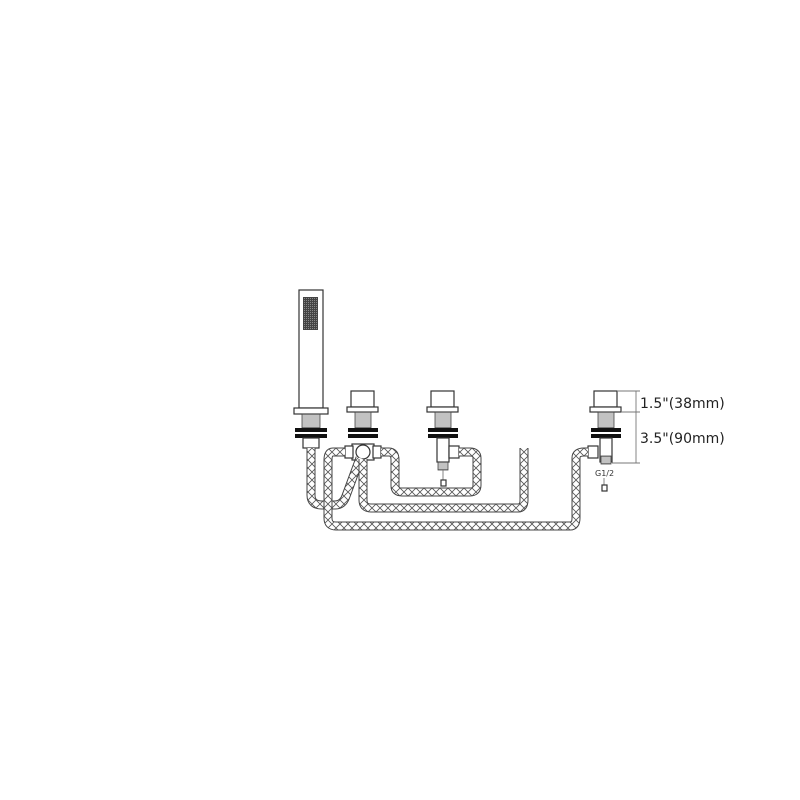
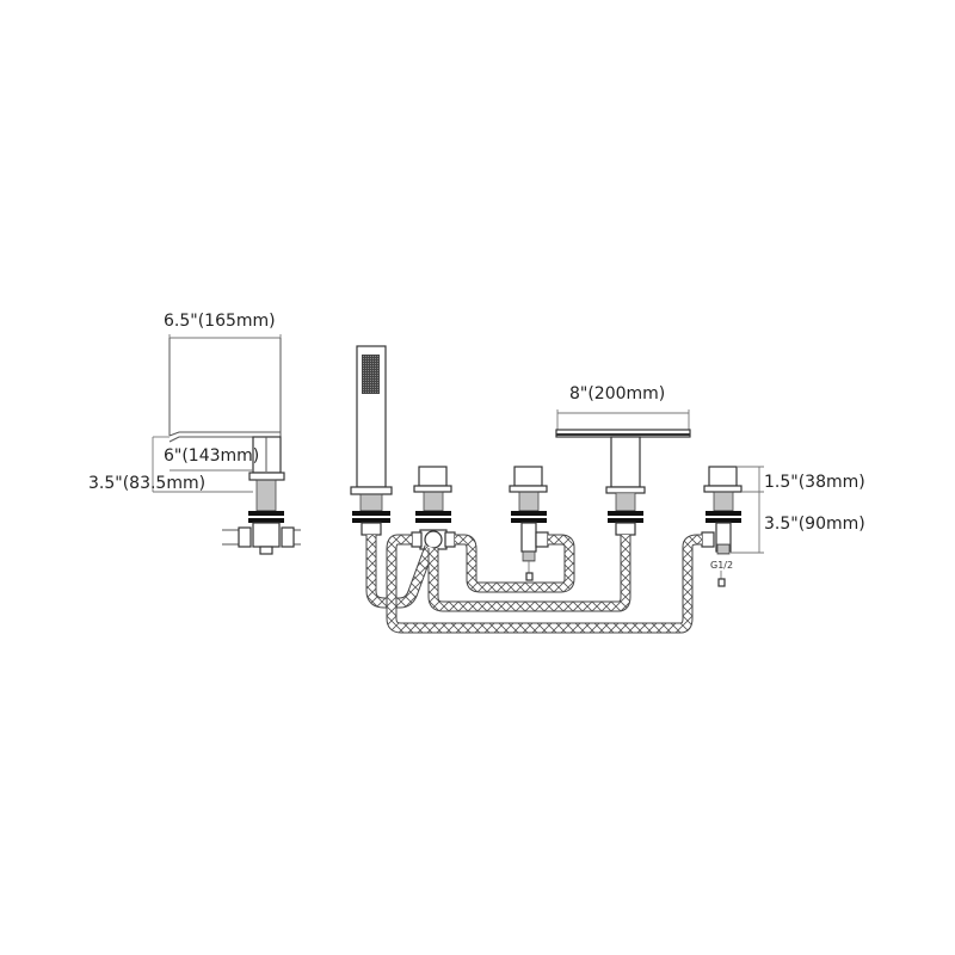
+ 6.5"(165mm)
+ 6"(143mm)
+ 3.5"(83.5mm)
+ 8"(200mm)
  G1/2
  1.5"(38mm)
  3.5"(90mm)
